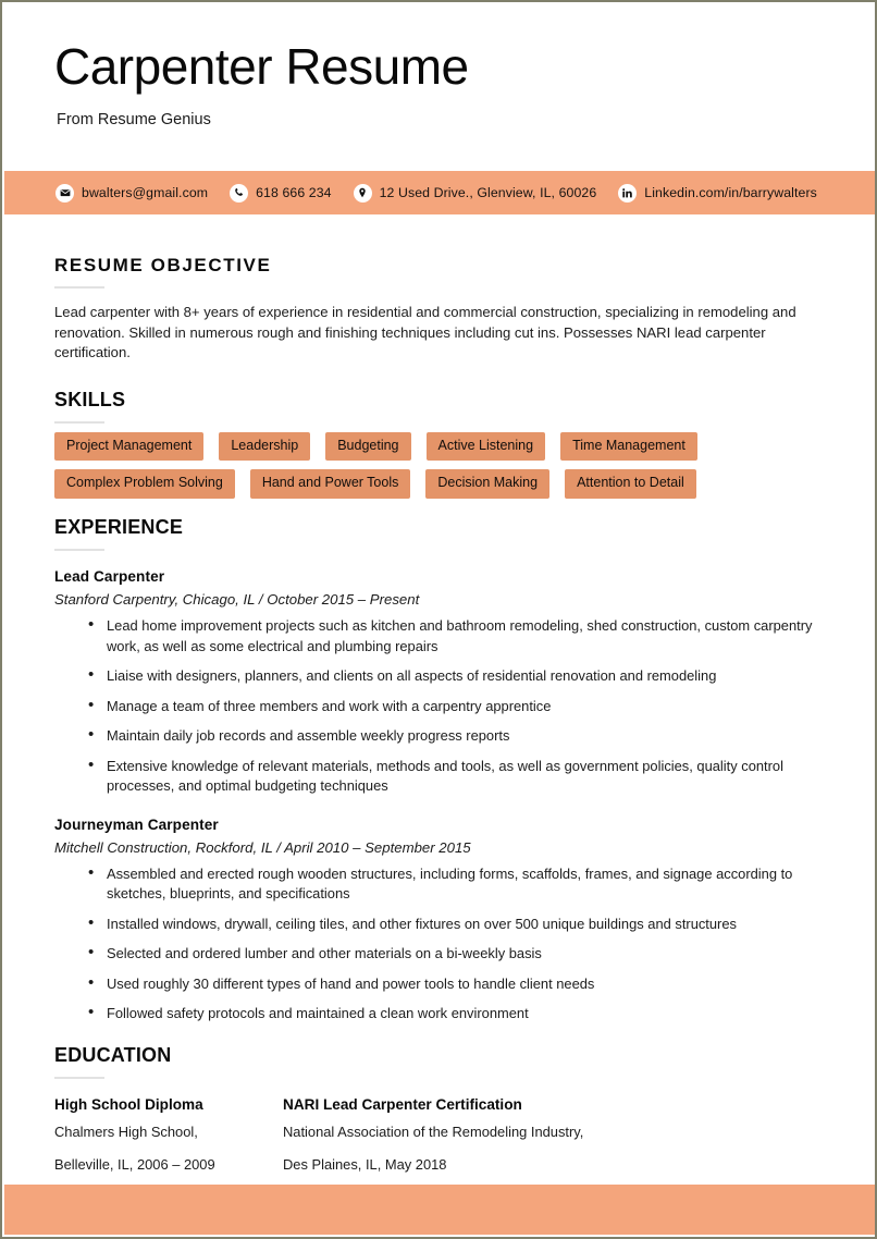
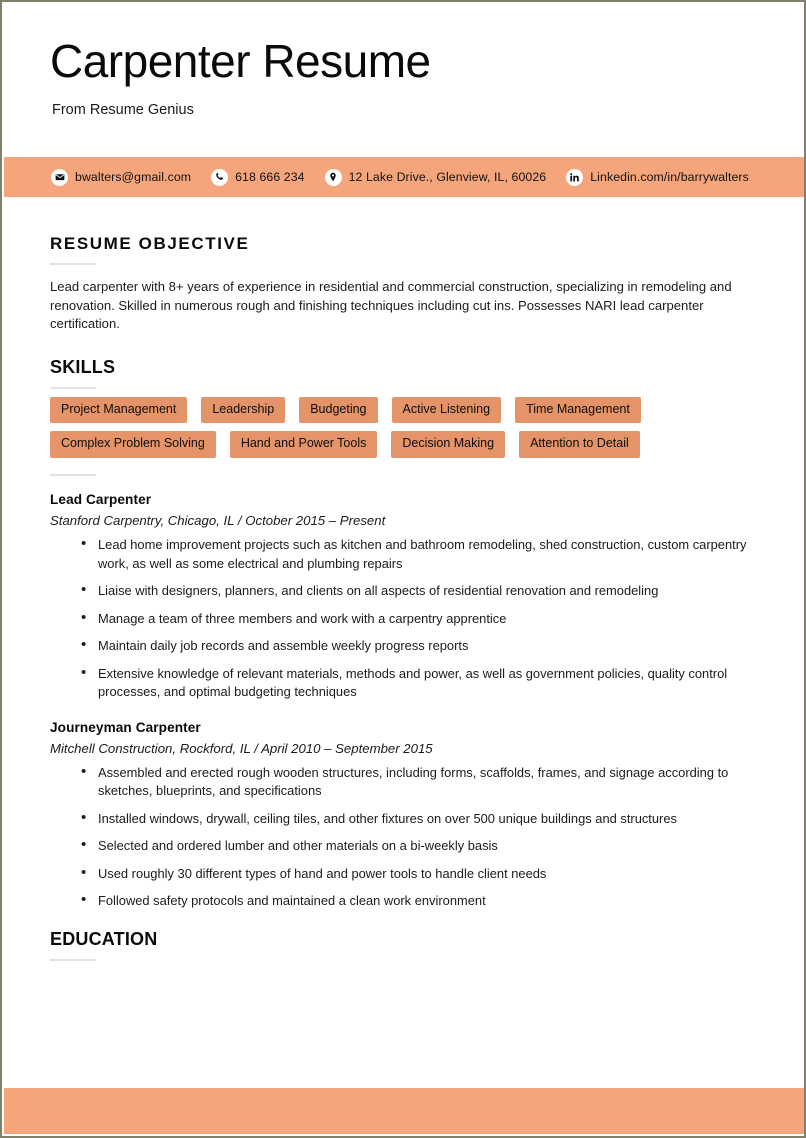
  Carpenter Resume
  From Resume Genius
  bwalters@gmail.com
  618 666 234
- 12 Used Drive., Glenview, IL, 60026
+ 12 Lake Drive., Glenview, IL, 60026
  Linkedin.com/in/barrywalters
  RESUME OBJECTIVE
  Lead carpenter with 8+ years of experience in residential and commercial construction, specializing in remodeling and renovation. Skilled in numerous rough and finishing techniques including cut ins. Possesses NARI lead carpenter certification.
  SKILLS
  Project Management
  Leadership
  Budgeting
  Active Listening
  Time Management
  Complex Problem Solving
  Hand and Power Tools
  Decision Making
  Attention to Detail
- EXPERIENCE
  Lead Carpenter
  Stanford Carpentry, Chicago, IL / October 2015 – Present
  Lead home improvement projects such as kitchen and bathroom remodeling, shed construction, custom carpentry work, as well as some electrical and plumbing repairs
  Liaise with designers, planners, and clients on all aspects of residential renovation and remodeling
  Manage a team of three members and work with a carpentry apprentice
  Maintain daily job records and assemble weekly progress reports
- Extensive knowledge of relevant materials, methods and tools, as well as government policies, quality control processes, and optimal budgeting techniques
+ Extensive knowledge of relevant materials, methods and power, as well as government policies, quality control processes, and optimal budgeting techniques
  Journeyman Carpenter
  Mitchell Construction, Rockford, IL / April 2010 – September 2015
  Assembled and erected rough wooden structures, including forms, scaffolds, frames, and signage according to sketches, blueprints, and specifications
  Installed windows, drywall, ceiling tiles, and other fixtures on over 500 unique buildings and structures
  Selected and ordered lumber and other materials on a bi-weekly basis
  Used roughly 30 different types of hand and power tools to handle client needs
  Followed safety protocols and maintained a clean work environment
  EDUCATION
- High School Diploma
- Chalmers High School,
- Belleville, IL, 2006 – 2009
- NARI Lead Carpenter Certification
- National Association of the Remodeling Industry,
- Des Plaines, IL, May 2018
